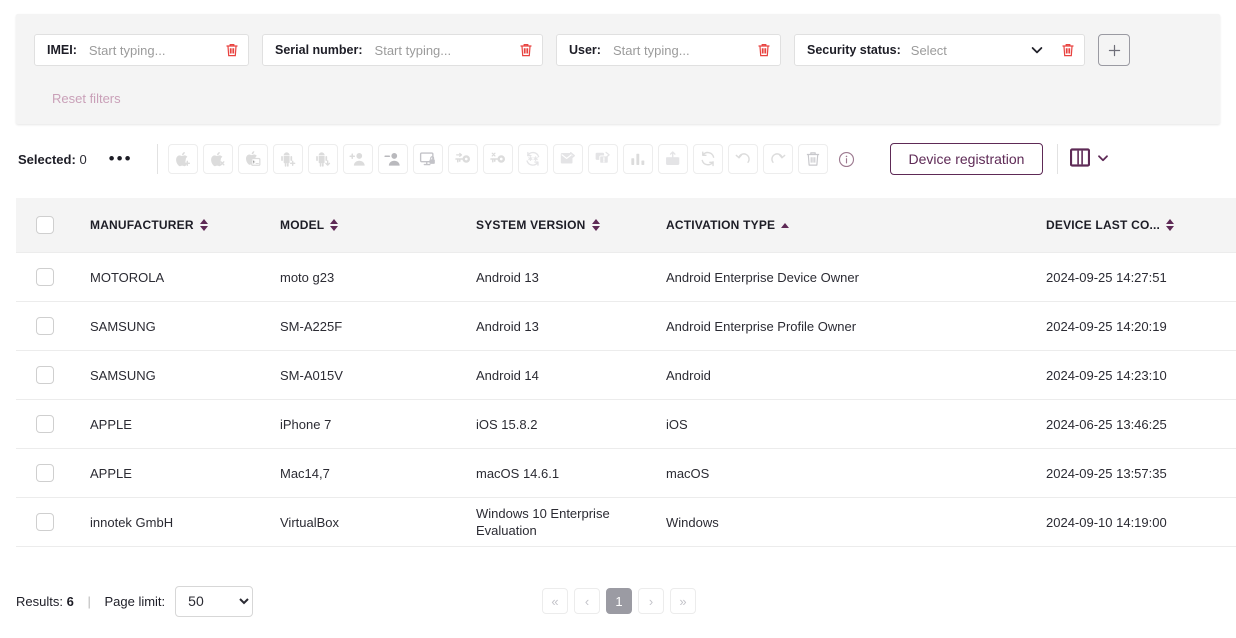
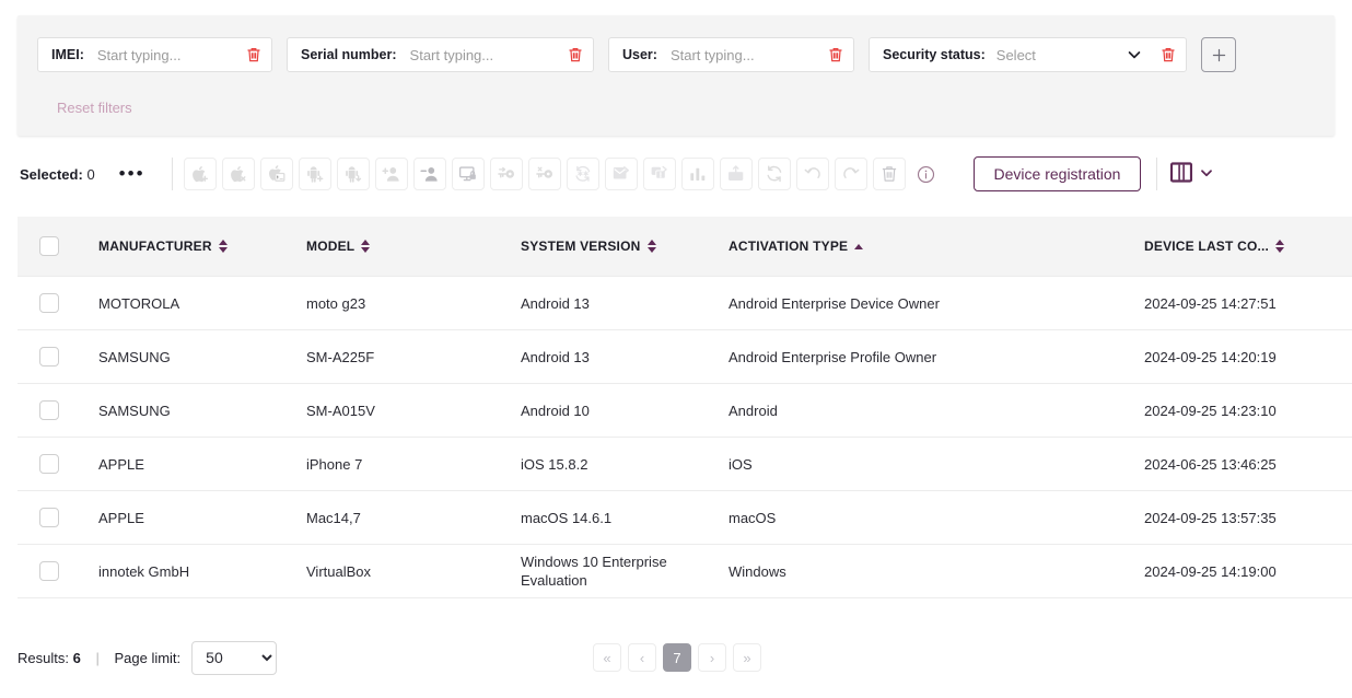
  IMEI:
  Start typing...
  Serial number:
  Start typing...
  User:
  Start typing...
  Security status:
  Select
  Reset filters
  Selected: 0
  •••
  Device registration
  	MANUFACTURER	MODEL	SYSTEM VERSION	ACTIVATION TYPE	DEVICE LAST CO...
  	MOTOROLA	moto g23	Android 13	Android Enterprise Device Owner	2024-09-25 14:27:51
  	SAMSUNG	SM-A225F	Android 13	Android Enterprise Profile Owner	2024-09-25 14:20:19
- 	SAMSUNG	SM-A015V	Android 14	Android	2024-09-25 14:23:10
+ 	SAMSUNG	SM-A015V	Android 10	Android	2024-09-25 14:23:10
  	APPLE	iPhone 7	iOS 15.8.2	iOS	2024-06-25 13:46:25
  	APPLE	Mac14,7	macOS 14.6.1	macOS	2024-09-25 13:57:35
- 	innotek GmbH	VirtualBox	Windows 10 Enterprise Evaluation	Windows	2024-09-10 14:19:00
+ 	innotek GmbH	VirtualBox	Windows 10 Enterprise Evaluation	Windows	2024-09-25 14:19:00
  Results: 6 | Page limit:
  50
  «
  ‹
- 1
+ 7
  ›
  »
